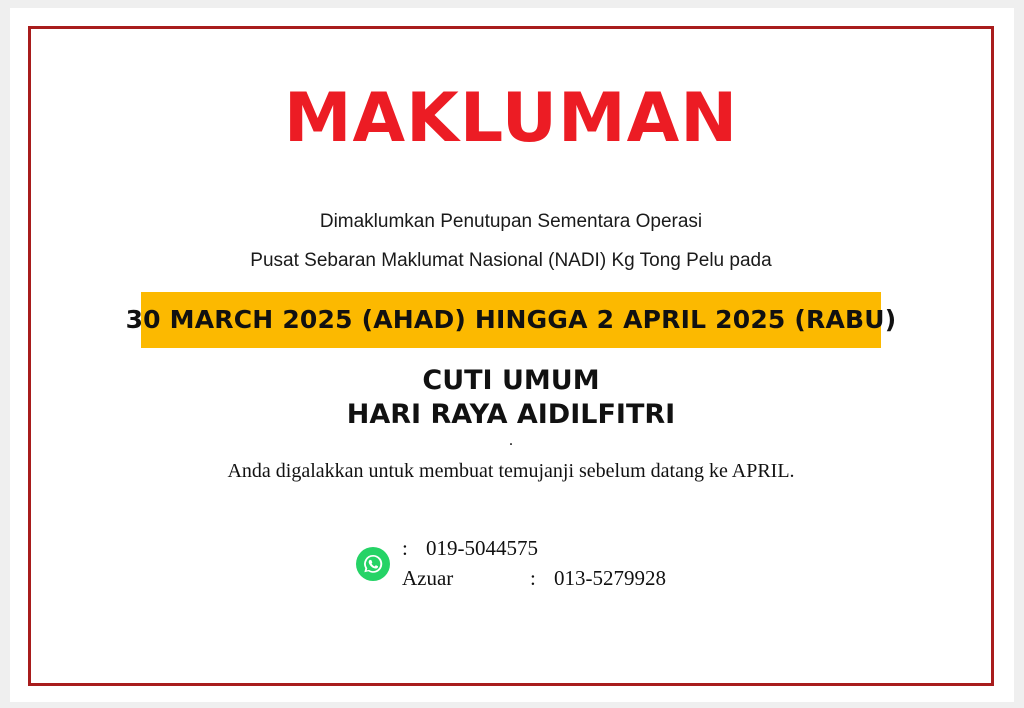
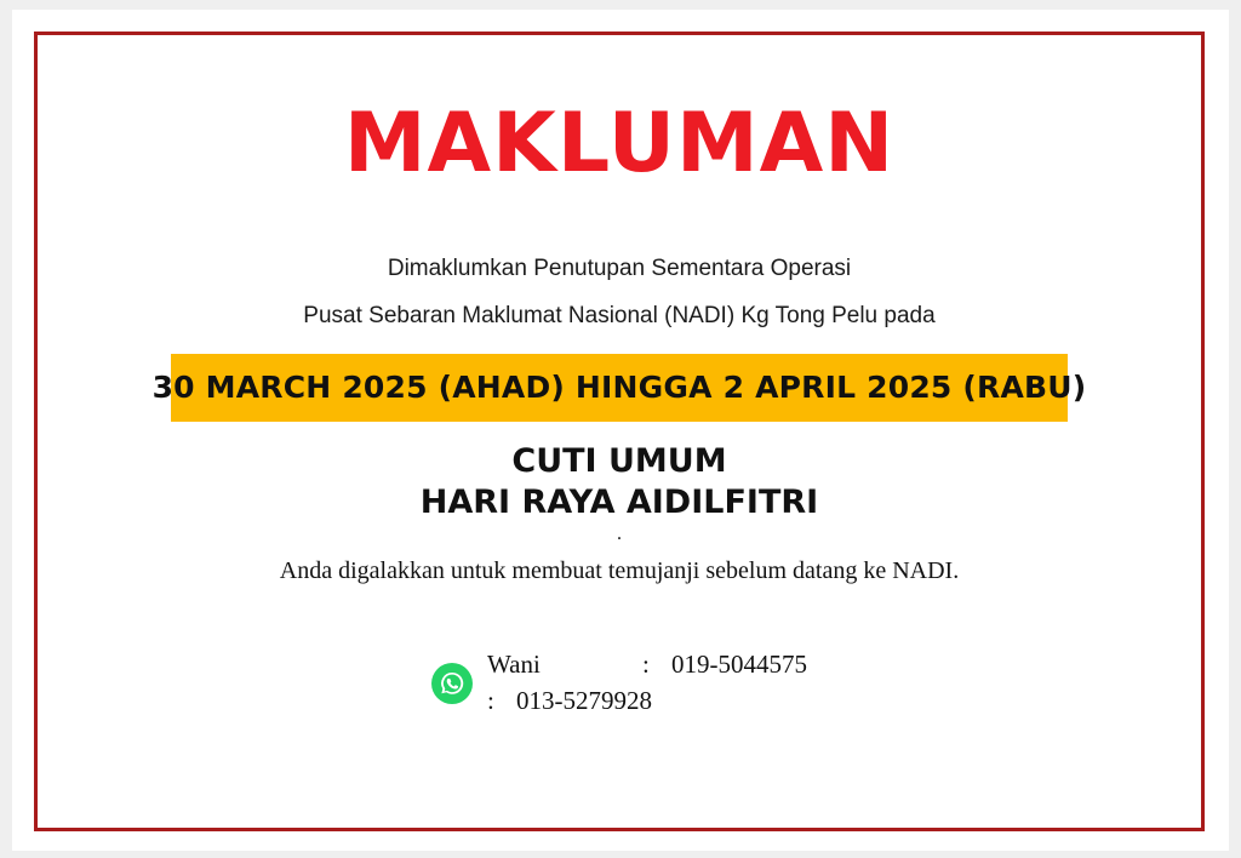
  MAKLUMAN
  Dimaklumkan Penutupan Sementara Operasi
  Pusat Sebaran Maklumat Nasional (NADI) Kg Tong Pelu pada
  30 MARCH 2025 (AHAD) HINGGA 2 APRIL 2025 (RABU)
  CUTI UMUM
  HARI RAYA AIDILFITRI
  .
- Anda digalakkan untuk membuat temujanji sebelum datang ke APRIL.
+ Anda digalakkan untuk membuat temujanji sebelum datang ke NADI.
+ Wani
  :
  019-5044575
- Azuar
  :
  013-5279928
